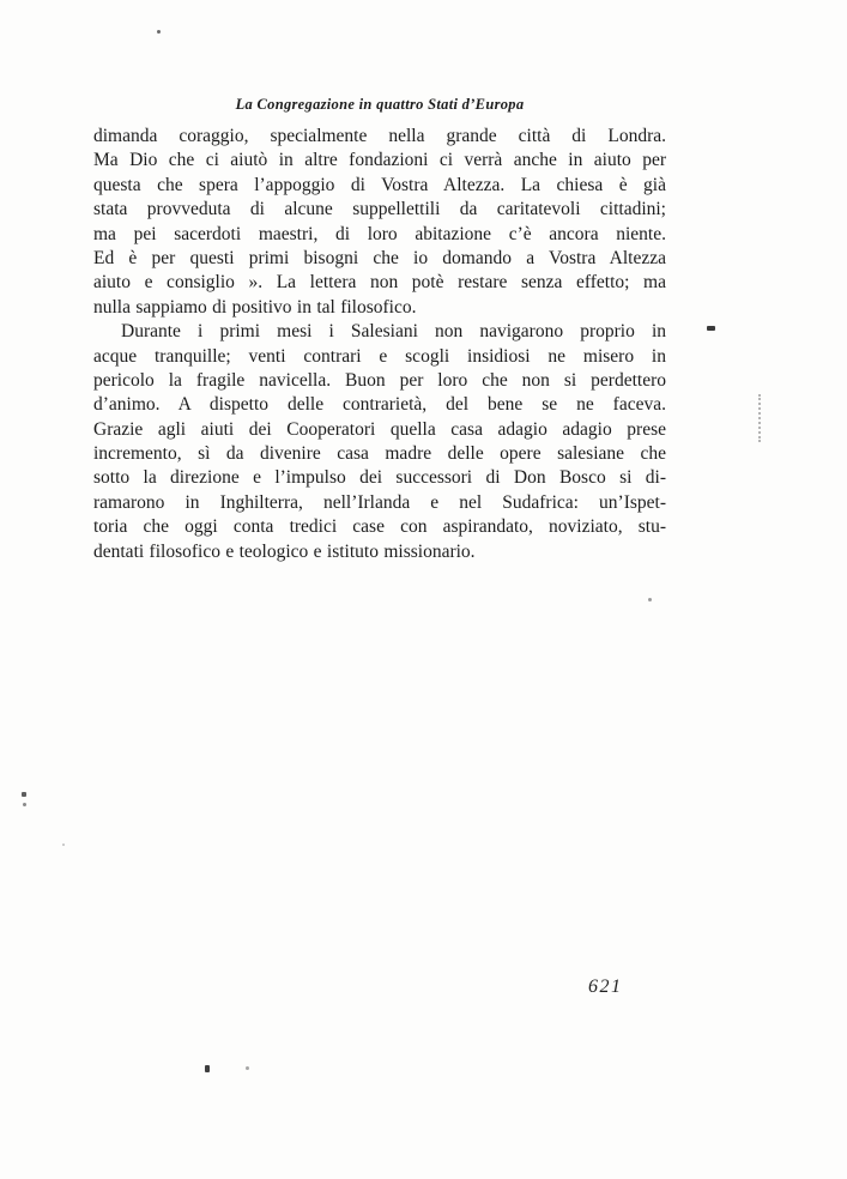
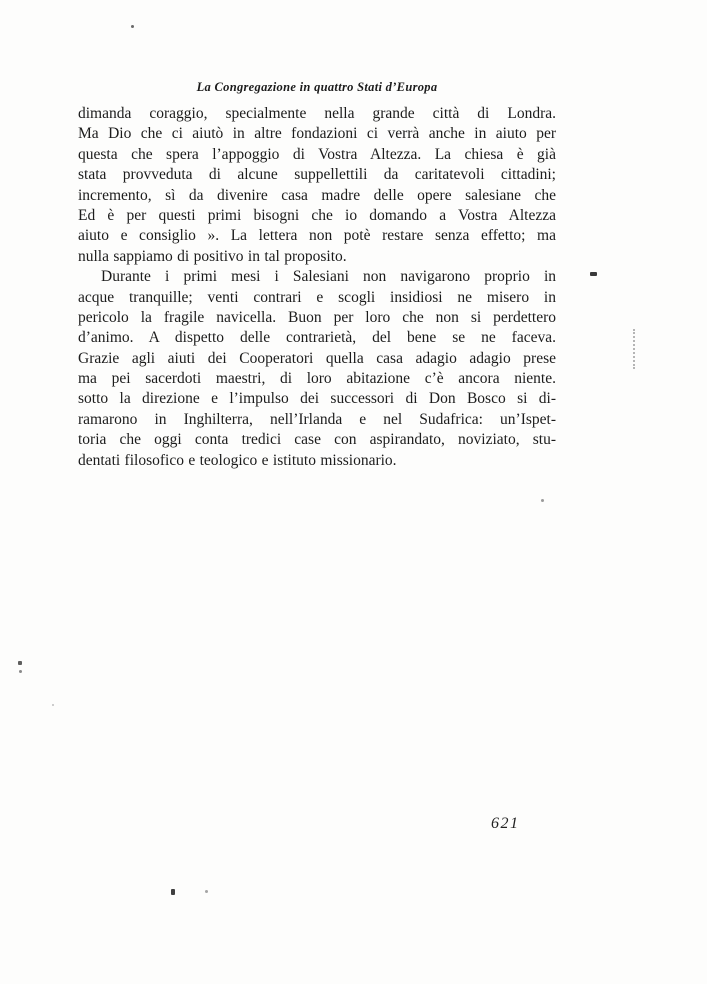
  La Congregazione in quattro Stati d’Europa
  dimanda coraggio, specialmente nella grande città di Londra.
  Ma Dio che ci aiutò in altre fondazioni ci verrà anche in aiuto per
  questa che spera l’appoggio di Vostra Altezza. La chiesa è già
  stata provveduta di alcune suppellettili da caritatevoli cittadini;
- ma pei sacerdoti maestri, di loro abitazione c’è ancora niente.
+ incremento, sì da divenire casa madre delle opere salesiane che
  Ed è per questi primi bisogni che io domando a Vostra Altezza
  aiuto e consiglio ». La lettera non potè restare senza effetto; ma
- nulla sappiamo di positivo in tal filosofico.
+ nulla sappiamo di positivo in tal proposito.
  Durante i primi mesi i Salesiani non navigarono proprio in
  acque tranquille; venti contrari e scogli insidiosi ne misero in
  pericolo la fragile navicella. Buon per loro che non si perdettero
  d’animo. A dispetto delle contrarietà, del bene se ne facev.
  Grazie agli aiuti dei Cooperatori quella casa adagio adagio prese
- incremento, sì da divenire casa madre delle opere salesiane che
+ ma pei sacerdoti maestri, di loro abitazione c’è ancora niente.
  sotto la direzione e l’impulso dei successori di Don Bosco si di-
  ramarono in Inghilterra, nell’Irlanda e nel Sudafrica: un’Ispet-
  toria che oggi conta tredici case con aspirandato, noviziato, stu-
  dentati filosofico e teologico e istituto missionario.
  621
